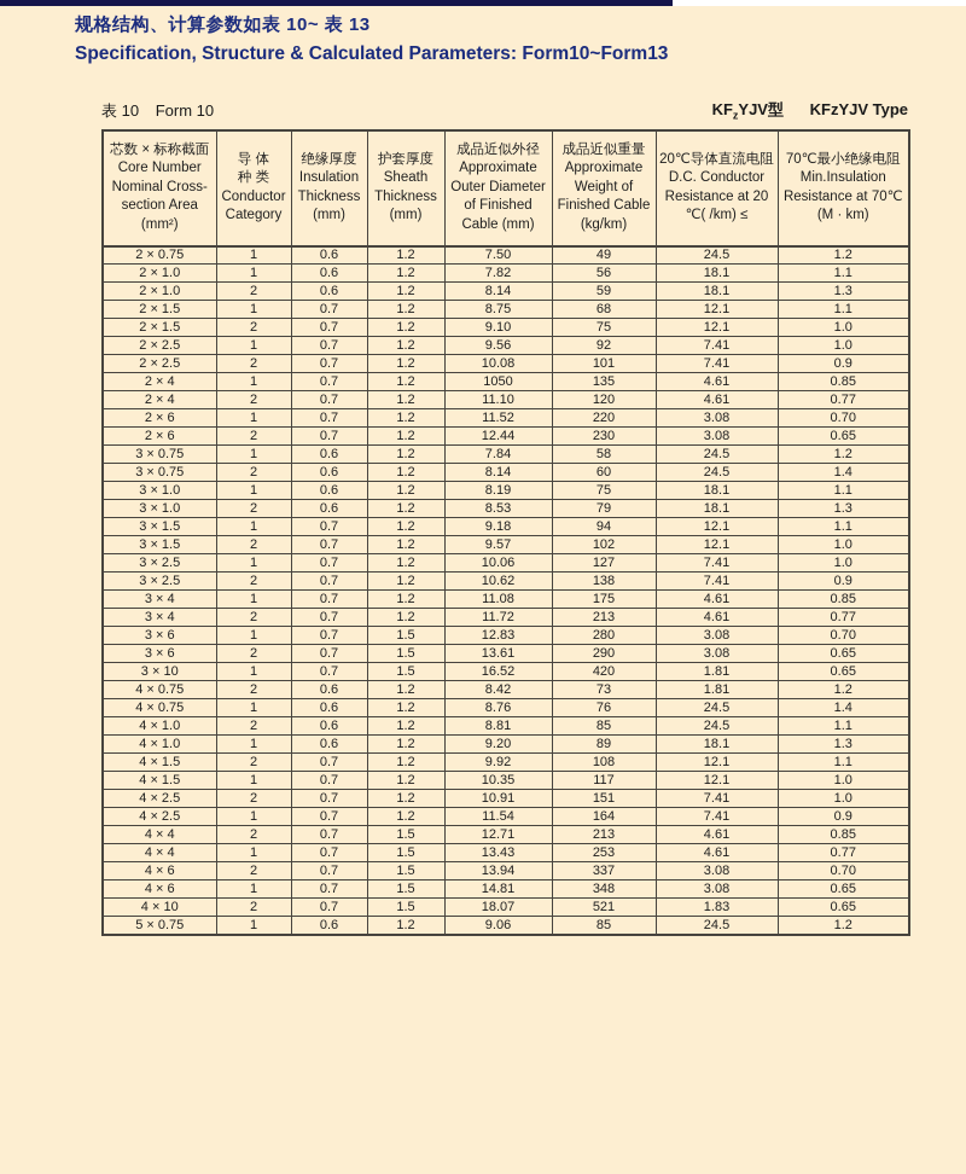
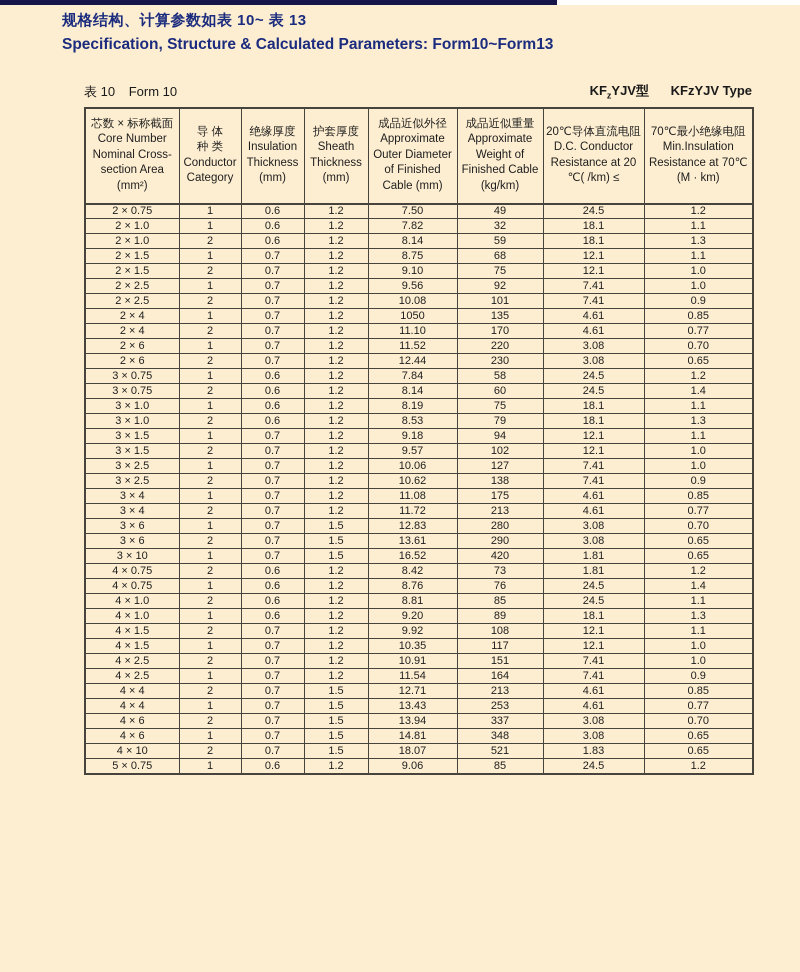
  规格结构、计算参数如表 10~ 表 13
  Specification, Structure & Calculated Parameters: Form10~Form13
  表 10 Form 10
  KFzYJV型 KFzYJV Type
  芯数 × 标称截面Core NumberNominal Cross-section Area(mm²)	导 体种 类ConductorCategory	绝缘厚度InsulationThickness(mm)	护套厚度SheathThickness(mm)	成品近似外径ApproximateOuter Diameterof FinishedCable (mm)	成品近似重量ApproximateWeight ofFinished Cable(kg/km)	20℃导体直流电阻D.C. ConductorResistance at 20℃( /km) ≤	70℃最小绝缘电阻Min.InsulationResistance at 70℃(M · km)
  2 × 0.75	1	0.6	1.2	7.50	49	24.5	1.2
- 2 × 1.0	1	0.6	1.2	7.82	56	18.1	1.1
+ 2 × 1.0	1	0.6	1.2	7.82	32	18.1	1.1
  2 × 1.0	2	0.6	1.2	8.14	59	18.1	1.3
  2 × 1.5	1	0.7	1.2	8.75	68	12.1	1.1
  2 × 1.5	2	0.7	1.2	9.10	75	12.1	1.0
  2 × 2.5	1	0.7	1.2	9.56	92	7.41	1.0
  2 × 2.5	2	0.7	1.2	10.08	101	7.41	0.9
  2 × 4	1	0.7	1.2	1050	135	4.61	0.85
- 2 × 4	2	0.7	1.2	11.10	120	4.61	0.77
+ 2 × 4	2	0.7	1.2	11.10	170	4.61	0.77
  2 × 6	1	0.7	1.2	11.52	220	3.08	0.70
  2 × 6	2	0.7	1.2	12.44	230	3.08	0.65
  3 × 0.75	1	0.6	1.2	7.84	58	24.5	1.2
  3 × 0.75	2	0.6	1.2	8.14	60	24.5	1.4
  3 × 1.0	1	0.6	1.2	8.19	75	18.1	1.1
  3 × 1.0	2	0.6	1.2	8.53	79	18.1	1.3
  3 × 1.5	1	0.7	1.2	9.18	94	12.1	1.1
  3 × 1.5	2	0.7	1.2	9.57	102	12.1	1.0
  3 × 2.5	1	0.7	1.2	10.06	127	7.41	1.0
  3 × 2.5	2	0.7	1.2	10.62	138	7.41	0.9
  3 × 4	1	0.7	1.2	11.08	175	4.61	0.85
  3 × 4	2	0.7	1.2	11.72	213	4.61	0.77
  3 × 6	1	0.7	1.5	12.83	280	3.08	0.70
  3 × 6	2	0.7	1.5	13.61	290	3.08	0.65
  3 × 10	1	0.7	1.5	16.52	420	1.81	0.65
  4 × 0.75	2	0.6	1.2	8.42	73	1.81	1.2
  4 × 0.75	1	0.6	1.2	8.76	76	24.5	1.4
  4 × 1.0	2	0.6	1.2	8.81	85	24.5	1.1
  4 × 1.0	1	0.6	1.2	9.20	89	18.1	1.3
  4 × 1.5	2	0.7	1.2	9.92	108	12.1	1.1
  4 × 1.5	1	0.7	1.2	10.35	117	12.1	1.0
  4 × 2.5	2	0.7	1.2	10.91	151	7.41	1.0
  4 × 2.5	1	0.7	1.2	11.54	164	7.41	0.9
  4 × 4	2	0.7	1.5	12.71	213	4.61	0.85
  4 × 4	1	0.7	1.5	13.43	253	4.61	0.77
  4 × 6	2	0.7	1.5	13.94	337	3.08	0.70
  4 × 6	1	0.7	1.5	14.81	348	3.08	0.65
  4 × 10	2	0.7	1.5	18.07	521	1.83	0.65
  5 × 0.75	1	0.6	1.2	9.06	85	24.5	1.2
